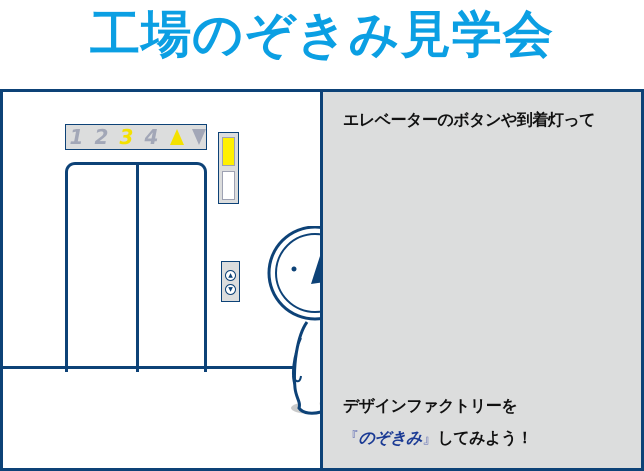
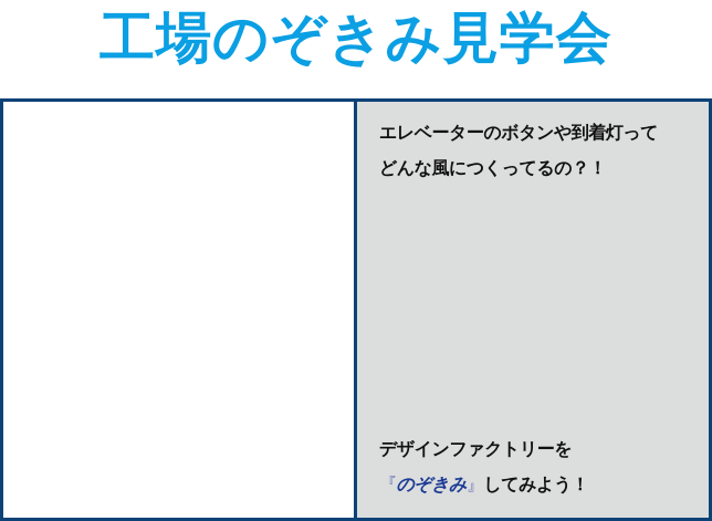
  工場のぞきみ見学会
- 1
- 2
- 3
- 4
  エレベーターのボタンや到着灯って
+ どんな風につくってるの？！
  デザインファクトリーを
  『のぞきみ』してみよう！
